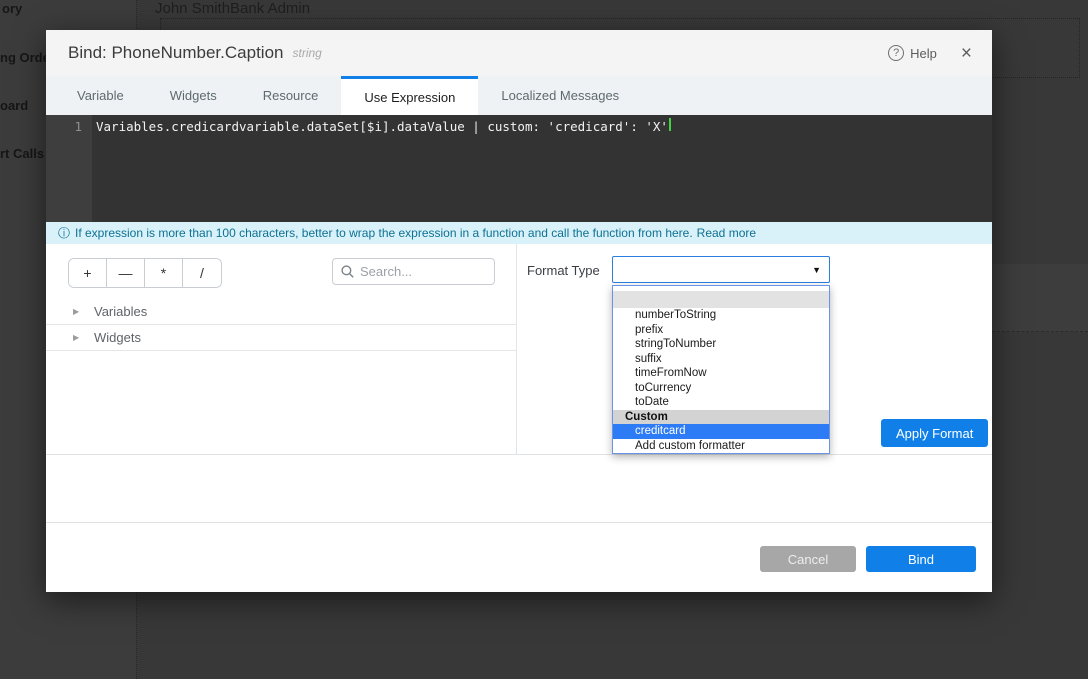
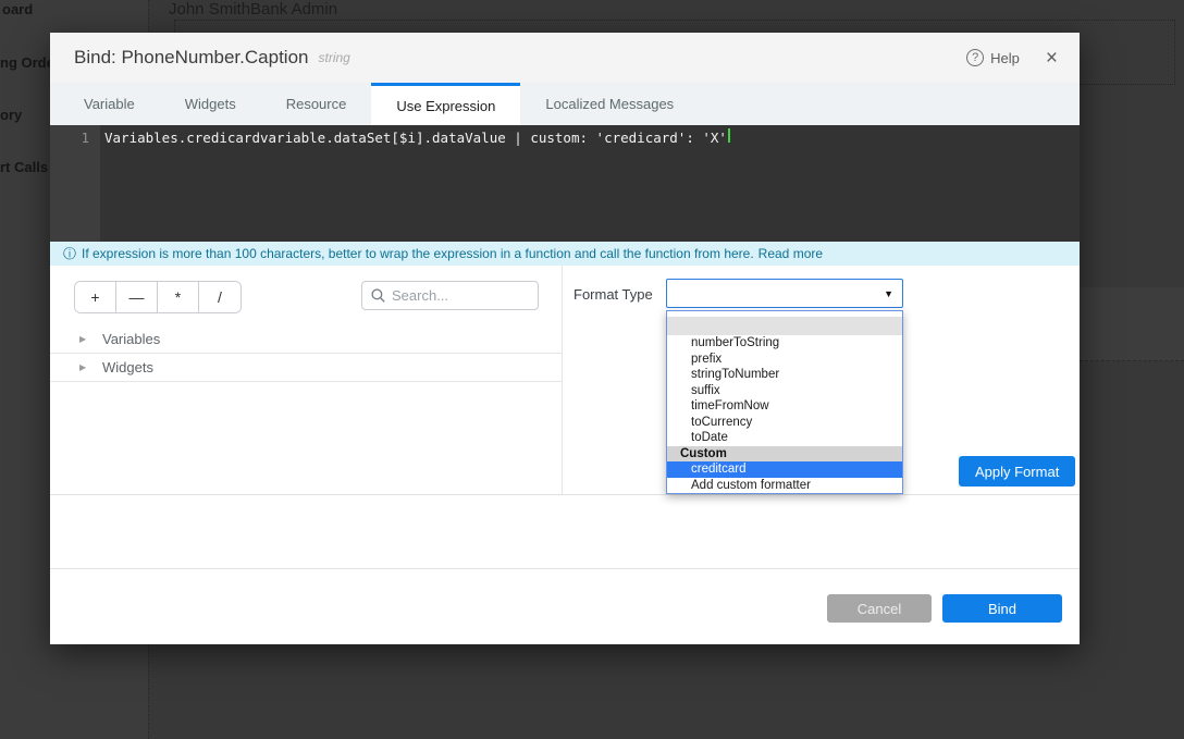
- ory
+ oard
  ng Ord
- oard
+ ory
  rt Calls
  John SmithBank Admin
  Bind: PhoneNumber.Caption
  string
  ?
  Help
  ×
  Variable
  Widgets
  Resource
  Use Expression
  Localized Messages
  1
  Variables.credicardvariable.dataSet[$i].dataValue | custom: 'credicard': 'X'
  ⓘ
  If expression is more than 100 characters, better to wrap the expression in a function and call the function from here.
  Read more
  +
  —
  *
  /
  Search...
  ▶
  Variables
  ▶
  Widgets
  Format Type
  ▼
  numberToString
  prefix
  stringToNumber
  suffix
  timeFromNow
  toCurrency
  toDate
  Custom
  creditcard
  Add custom formatter
  Apply Format
  Cancel
  Bind
